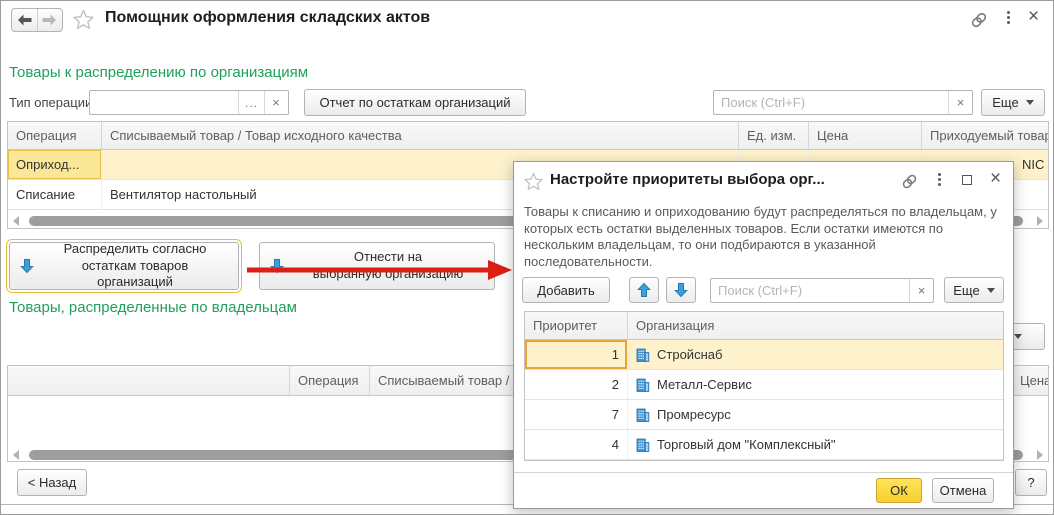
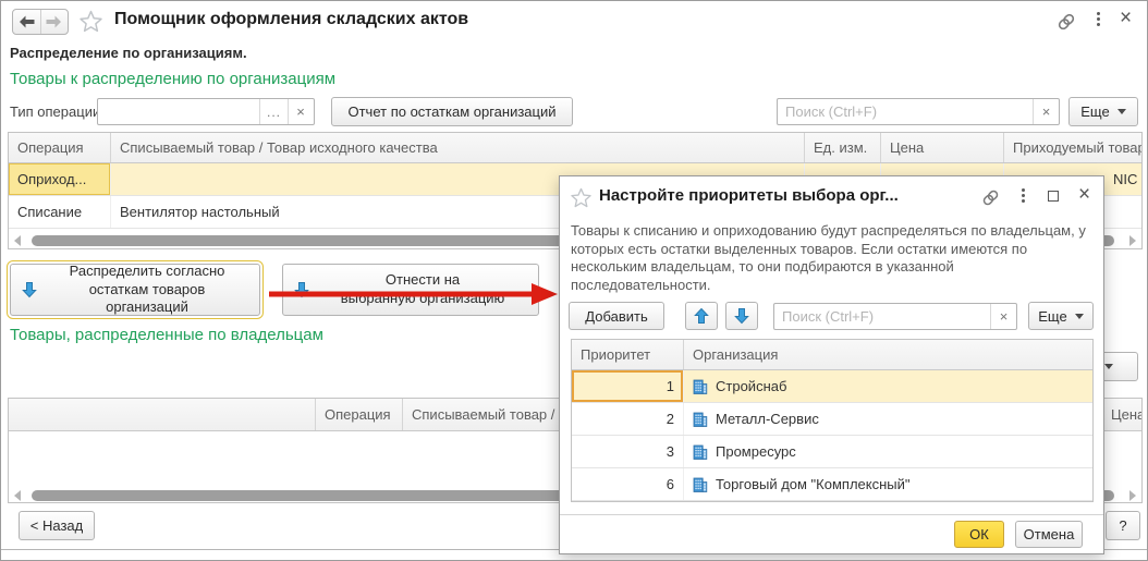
  Помощник оформления складских актов
  ×
+ Распределение по организациям.
  Товары к распределению по организациям
  Тип операци
  ...
  ×
  Отчет по остаткам организаций
  Поиск (Ctrl+F)
  ×
  Еще
  Операция
  Списываемый товар / Товар исходного качества
  Ед. изм.
  Цена
  Приходуемый това
  Оприход...
  NIC
  Списание
  Вентилятор настольный
  Распределить согласно
  остаткам товаров организаций
  Отнести на
  выбранную организацию
  Товары, распределенные по владельцам
  Операция
  Цена
  < Назад
  ?
  Настройте приоритеты выбора орг...
  ×
  Товары к списанию и оприходованию будут распределяться по владельцам, у которых есть остатки выделенных товаров. Если остатки имеются по нескольким владельцам, то они подбираются в указанной последовательности.
  Добавить
  Поиск (Ctrl+F)
  ×
  Еще
  Приоритет
  Организация
  1
  Стройснаб
  2
  Металл-Сервис
- 7
+ 3
  Промресурс
- 4
+ 6
  Торговый дом "Комплексный"
  ОК
  Отмена
